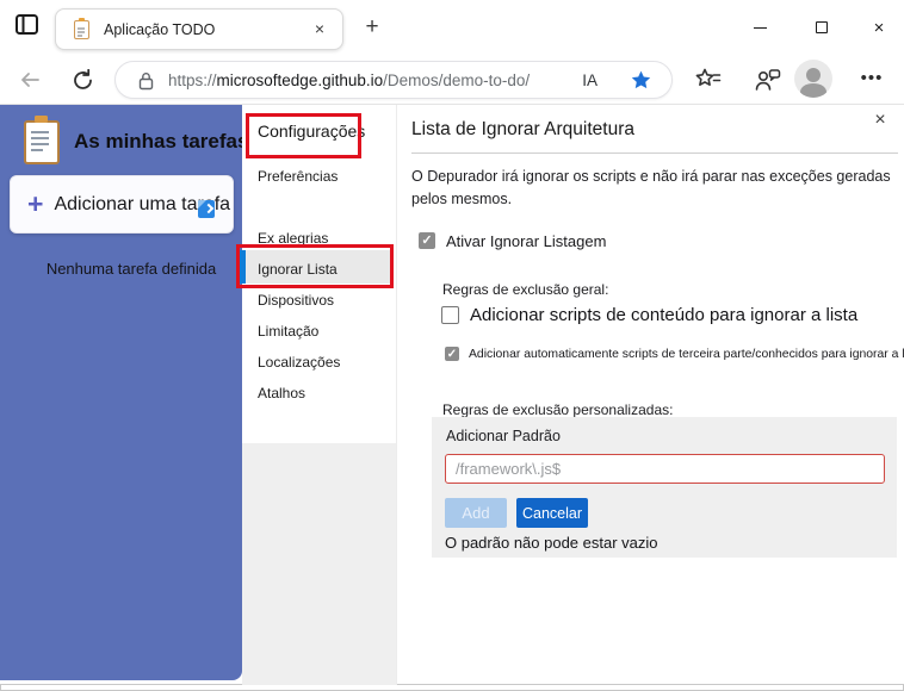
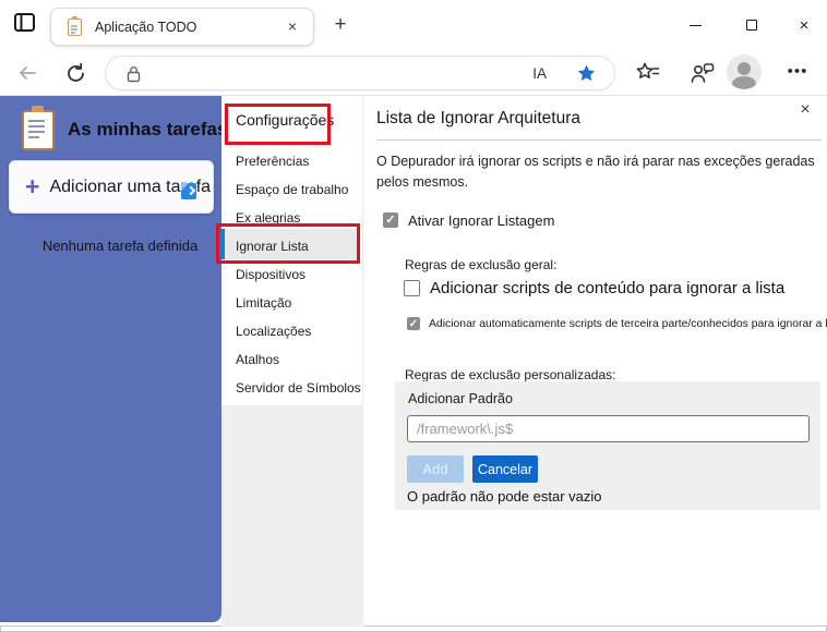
  Aplicação TODO
  ×
  +
  ×
- https://microsoftedge.github.io/Demos/demo-to-do/
  IA
  •••
  As minhas tarefa
  +
  Adicionar uma tafa
  Nenhuma tarefa definida
  Configurações
  Preferências
+ Espaço de trabalho
  Ex alegrias
  Ignorar Lista
  Dispositivos
  Limitação
  Localizações
  Atalhos
+ Servidor de Símbolos
  ×
  Lista de Ignorar Arquitetura
  O Depurador irá ignorar os scripts e não irá parar nas exceções geradas pelos mesmos.
  ✓
  Ativar Ignorar Listagem
  Regras de exclusão geral:
  Adicionar scripts de conteúdo para ignorar a lista
  ✓
  Adicionar automaticamente scripts de terceira parte/conhecidos para ignorar a l
  Regras de exclusão personalizadas:
  Adicionar Padrão
  /framework\.js$
  Add
  Cancelar
  O padrão não pode estar vazio
